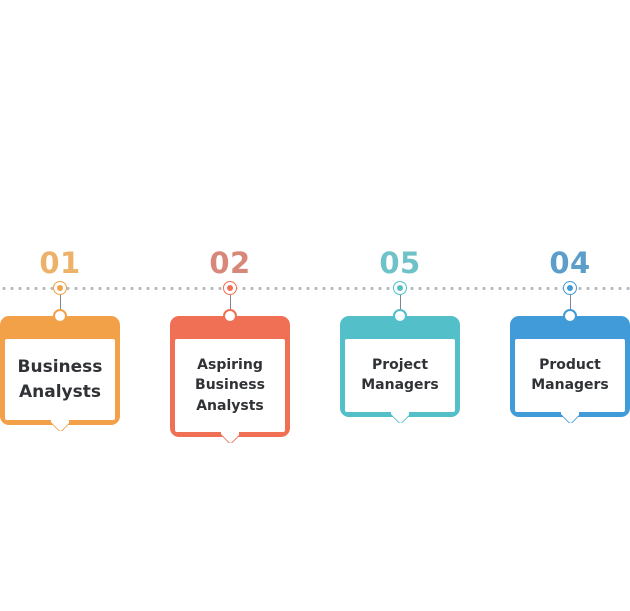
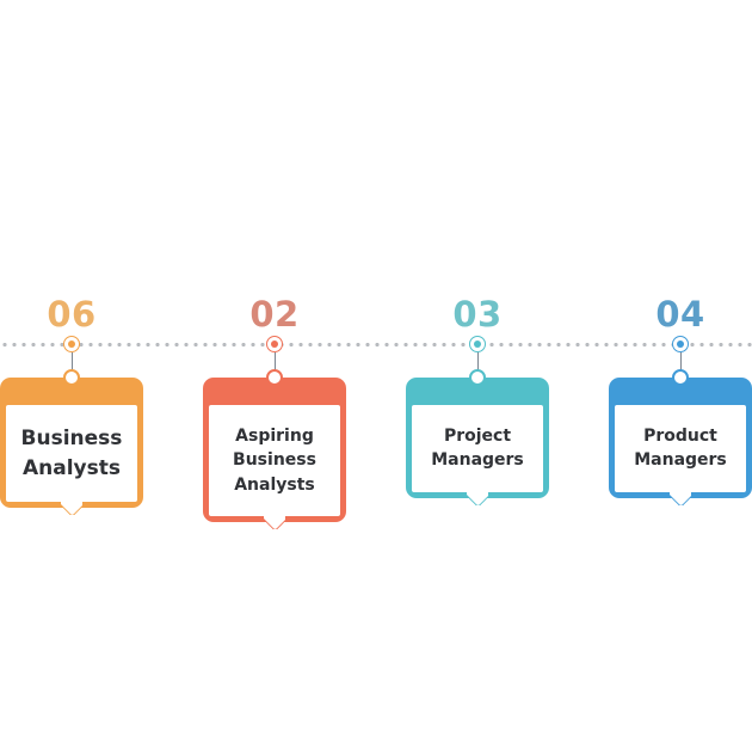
- 01
+ 06
  Business
  Analysts
  02
  Aspiring
  Business
  Analysts
- 05
+ 03
  Project
  Managers
  04
  Product
  Managers
